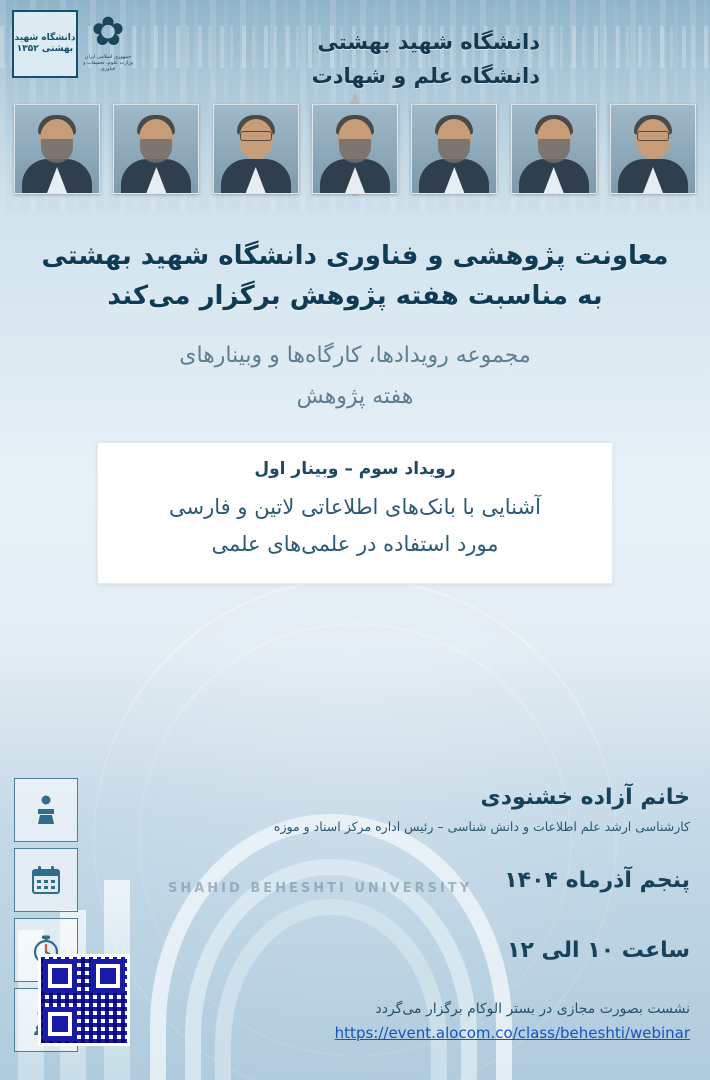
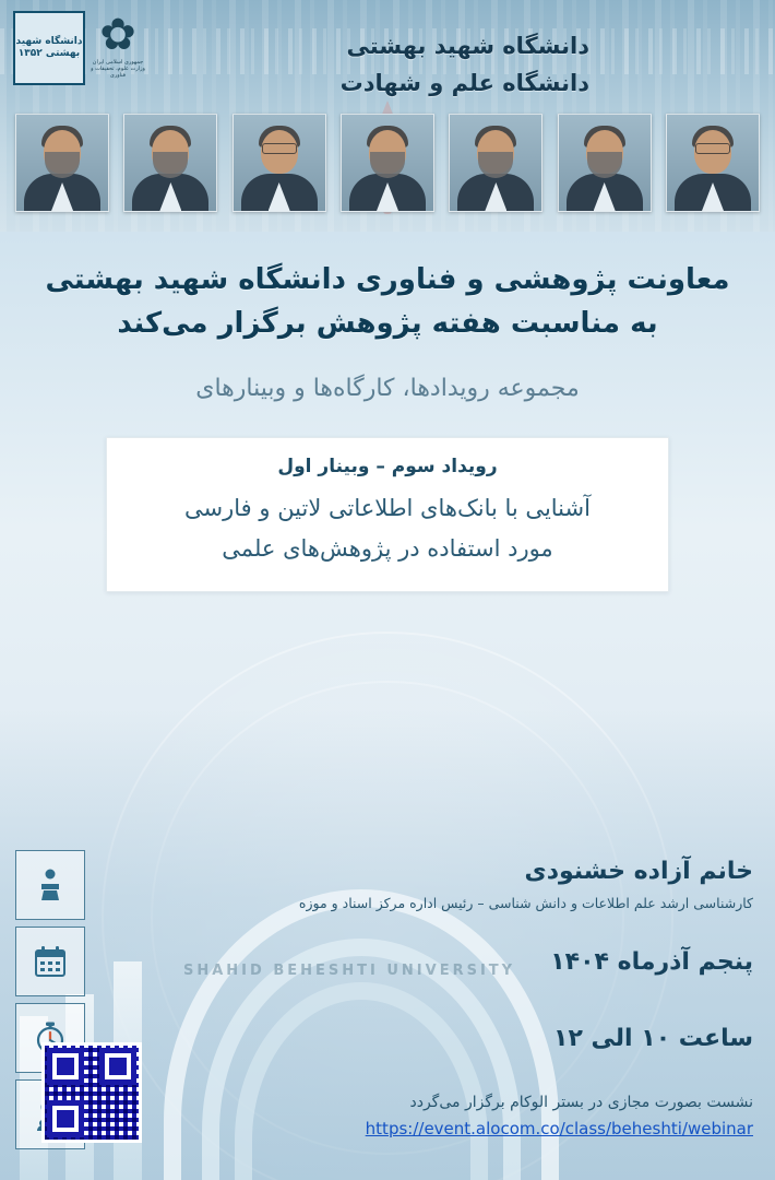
  دانشگاه شهید بهشتی
  دانشگاه علم و شهادت
  ✿
  دانشگاه شهید بهشتی ۱۳۵۲
  معاونت پژوهشی و فناوری دانشگاه شهید بهشتی
  به مناسبت هفته پژوهش برگزار می‌کند
  مجموعه رویدادها، کارگاه‌ها و وبینارهای
- هفته پژوهش
  رویداد سوم – وبینار اول
  آشنایی با بانک‌های اطلاعاتی لاتین و فارسی
- مورد استفاده در علمی‌های علمی
+ مورد استفاده در پژوهش‌های علمی
  SHAHID BEHESHTI UNIVERSITY
  خانم آزاده خشنودی
  کارشناسی ارشد علم اطلاعات و دانش شناسی – رئیس اداره مرکز اسناد و موزه
  پنجم آذرماه ۱۴۰۴
  ساعت ۱۰ الی ۱۲
  نشست بصورت مجازی در بستر الوکام برگزار می‌گردد
  https://event.alocom.co/class/beheshti/webinar
